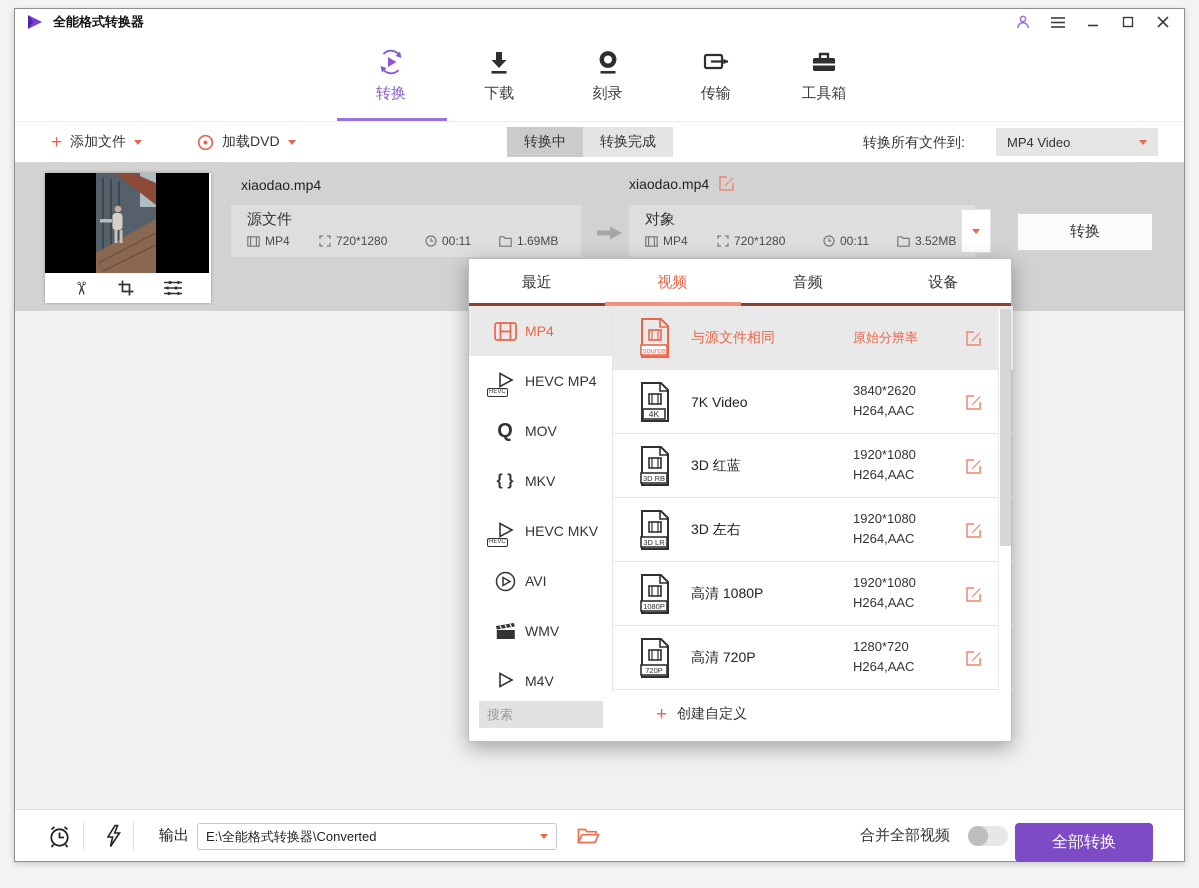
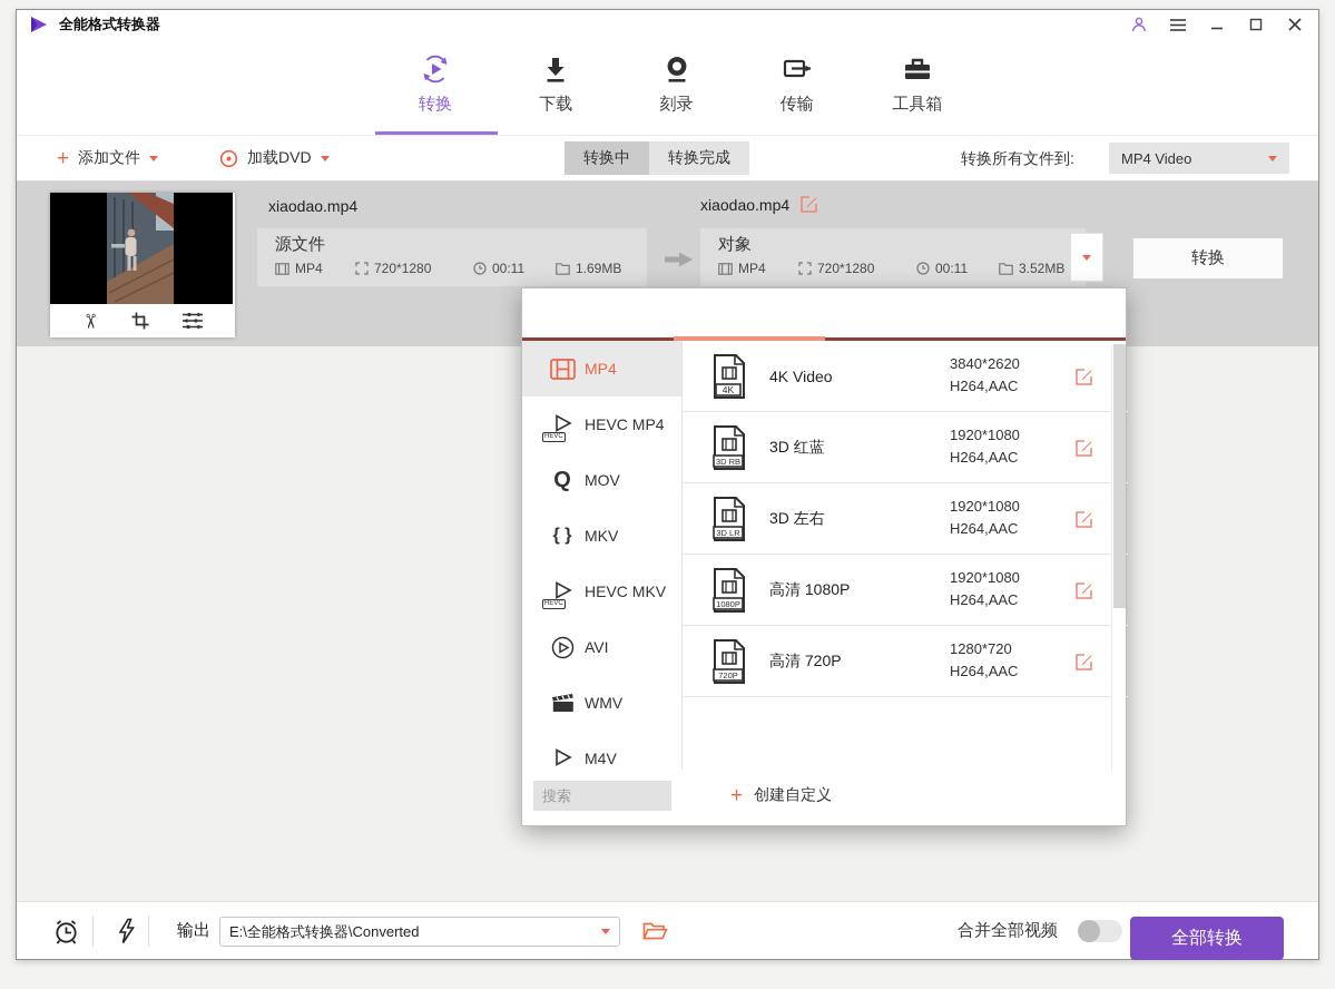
  全能格式转换器
  转换
  下载
  刻录
  传输
  工具箱
  +
  添加文件
  加载DVD
  转换中
  转换完成
  转换所有文件到:
  MP4 Video
  xiaodao.mp4
  源文件
  MP4
  720*1280
  00:11
  1.69MB
  xiaodao.mp4
  对象
  MP4
  720*1280
  00:11
  3.52MB
  转换
  输出
  E:\全能格式转换器\Converted
  合并全部视频
  全部转换
- 最近
- 视频
- 音频
- 设备
  MP4
  HEVC MP4
  Q
  MOV
  { }
  MKV
  HEVC MKV
  AVI
  WMV
  M4V
  搜索
- source
- 与源文件相同
- 原始分辨率
  4K
- 7K Video
+ 4K Video
  3840*2620
  H264,AAC
  3D RB
  3D 红蓝
  1920*1080
  H264,AAC
  3D LR
  3D 左右
  1920*1080
  H264,AAC
  1080P
  高清 1080P
  1920*1080
  H264,AAC
  720P
  高清 720P
  1280*720
  H264,AAC
  +
  创建自定义
